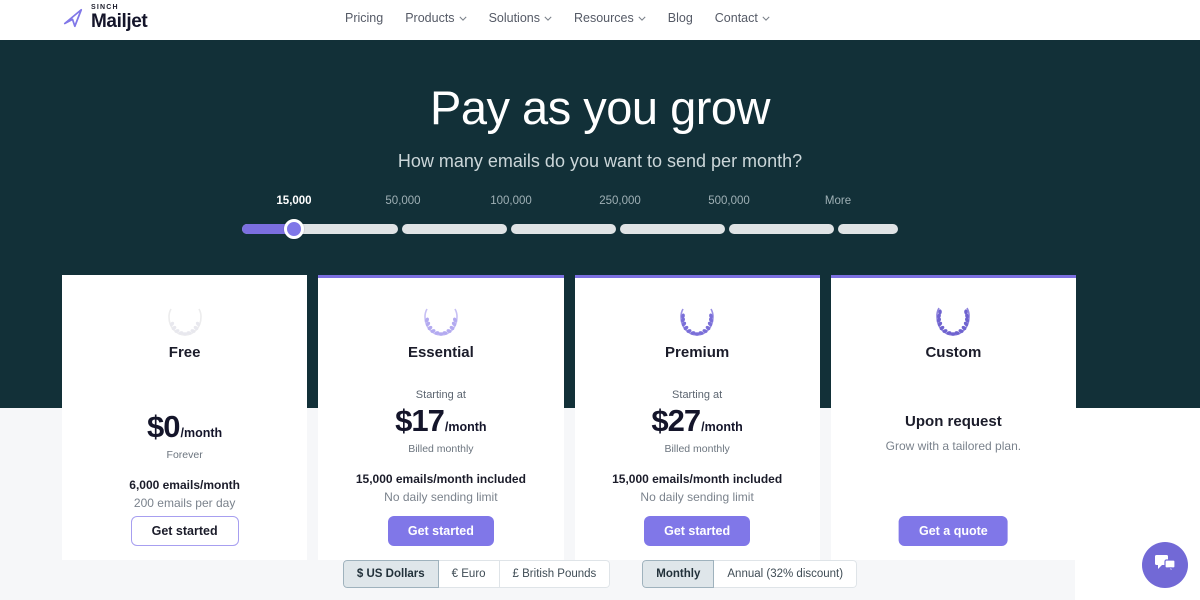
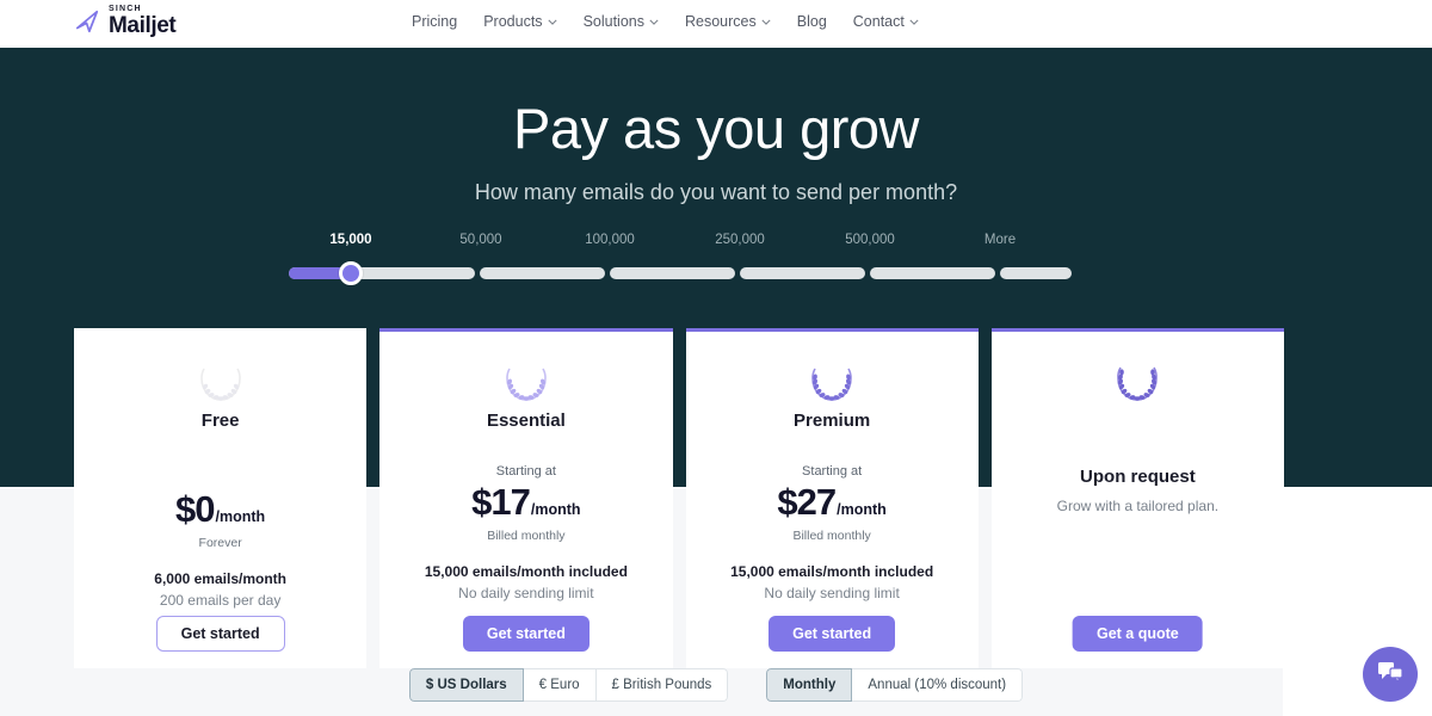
  Mailjet
  Pricing
  Products
  Solutions
  Resources
  Blog
  Contact
  Pay as you grow
  How many emails do you want to send per month?
  15,000
  50,000
  100,000
  250,000
  500,000
  More
  Free
  $0
  /month
  Forever
  6,000 emails/month
  200 emails per day
  Get started
  Essential
  Starting at
  $17
  /month
  Billed monthly
  15,000 emails/month included
  No daily sending limit
  Get started
  Premium
  Starting at
  $27
  /month
  Billed monthly
  15,000 emails/month included
  No daily sending limit
  Get started
- Custom
  Upon request
  Grow with a tailored plan.
  Get a quote
  $ US Dollars
  € Euro
  £ British Pounds
  Monthly
- Annual (32% discount)
+ Annual (10% discount)
